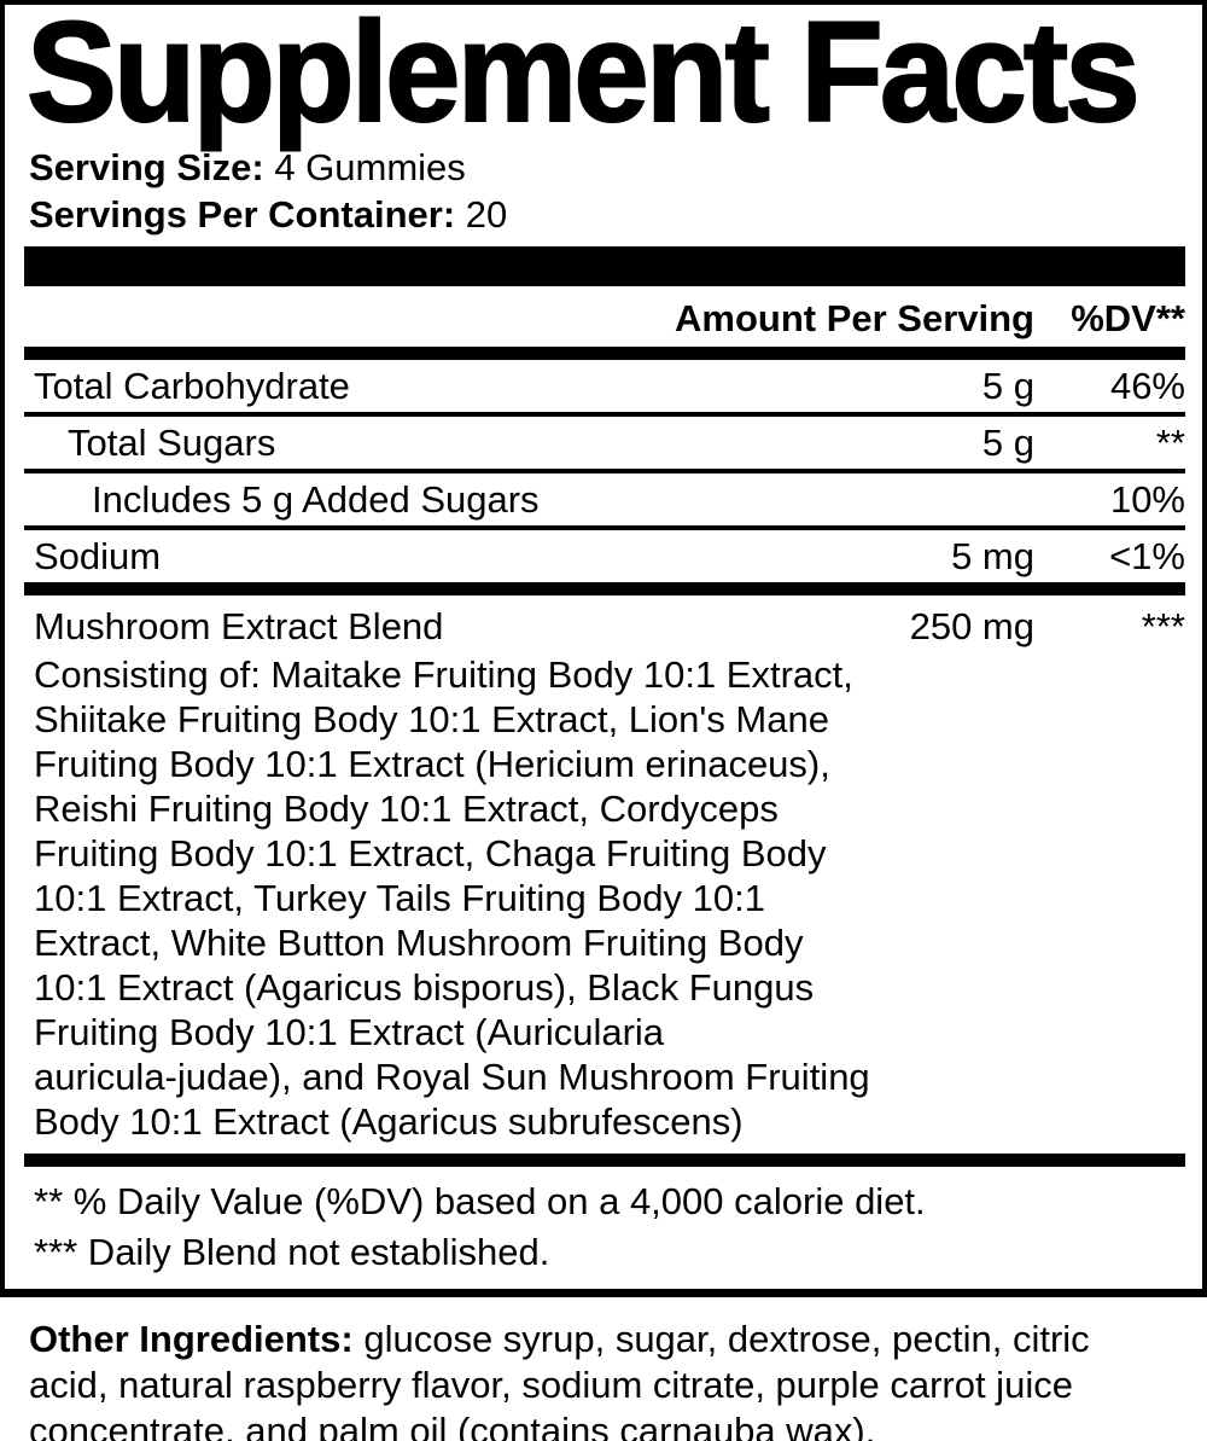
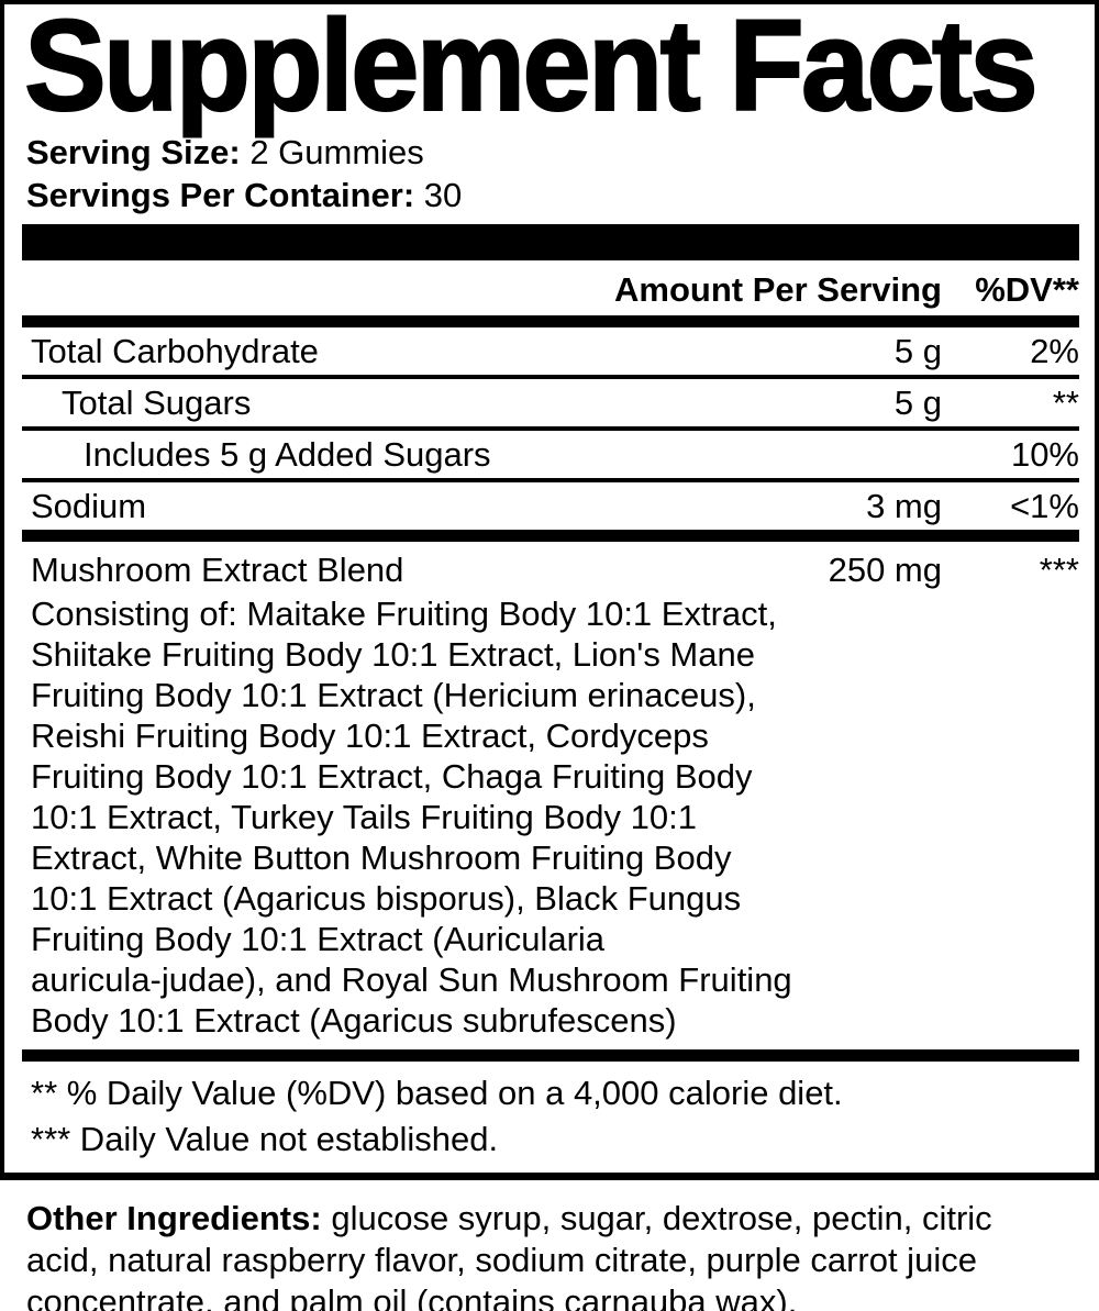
  Supplement Facts
- Serving Size: 4 Gummies
+ Serving Size: 2 Gummies
- Servings Per Container: 20
+ Servings Per Container: 30
  Amount Per Serving
  %DV**
  Total Carbohydrate
  5 g
- 46%
+ 2%
  Total Sugars
  5 g
  **
  Includes 5 g Added Sugars
  10%
  Sodium
- 5 mg
+ 3 mg
  <1%
  Mushroom Extract Blend
  250 mg
  ***
  Consisting of: Maitake Fruiting Body 10:1 Extract,
  Shiitake Fruiting Body 10:1 Extract, Lion's Mane
  Fruiting Body 10:1 Extract (Hericium erinaceus),
  Reishi Fruiting Body 10:1 Extract, Cordyceps
  Fruiting Body 10:1 Extract, Chaga Fruiting Body
  10:1 Extract, Turkey Tails Fruiting Body 10:1
  Extract, White Button Mushroom Fruiting Body
  10:1 Extract (Agaricus bisporus), Black Fungus
  Fruiting Body 10:1 Extract (Auricularia
  auricula-judae), and Royal Sun Mushroom Fruiting
  Body 10:1 Extract (Agaricus subrufescens)
  ** % Daily Value (%DV) based on a 4,000 calorie diet.
- *** Daily Blend not established.
+ *** Daily Value not established.
  Other Ingredients: glucose syrup, sugar, dextrose, pectin, citric acid, natural raspberry flavor, sodium citrate, purple carrot juice concentrate, and palm oil (contains carnauba wax).
